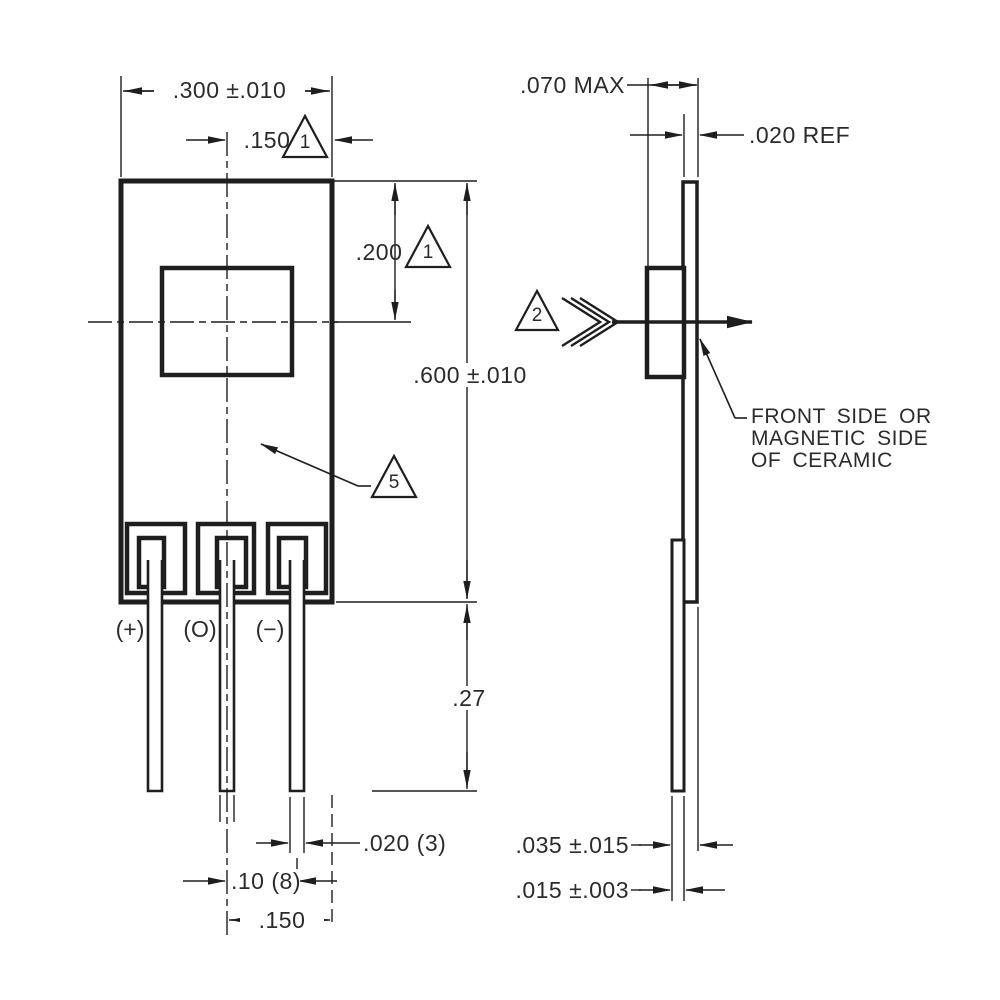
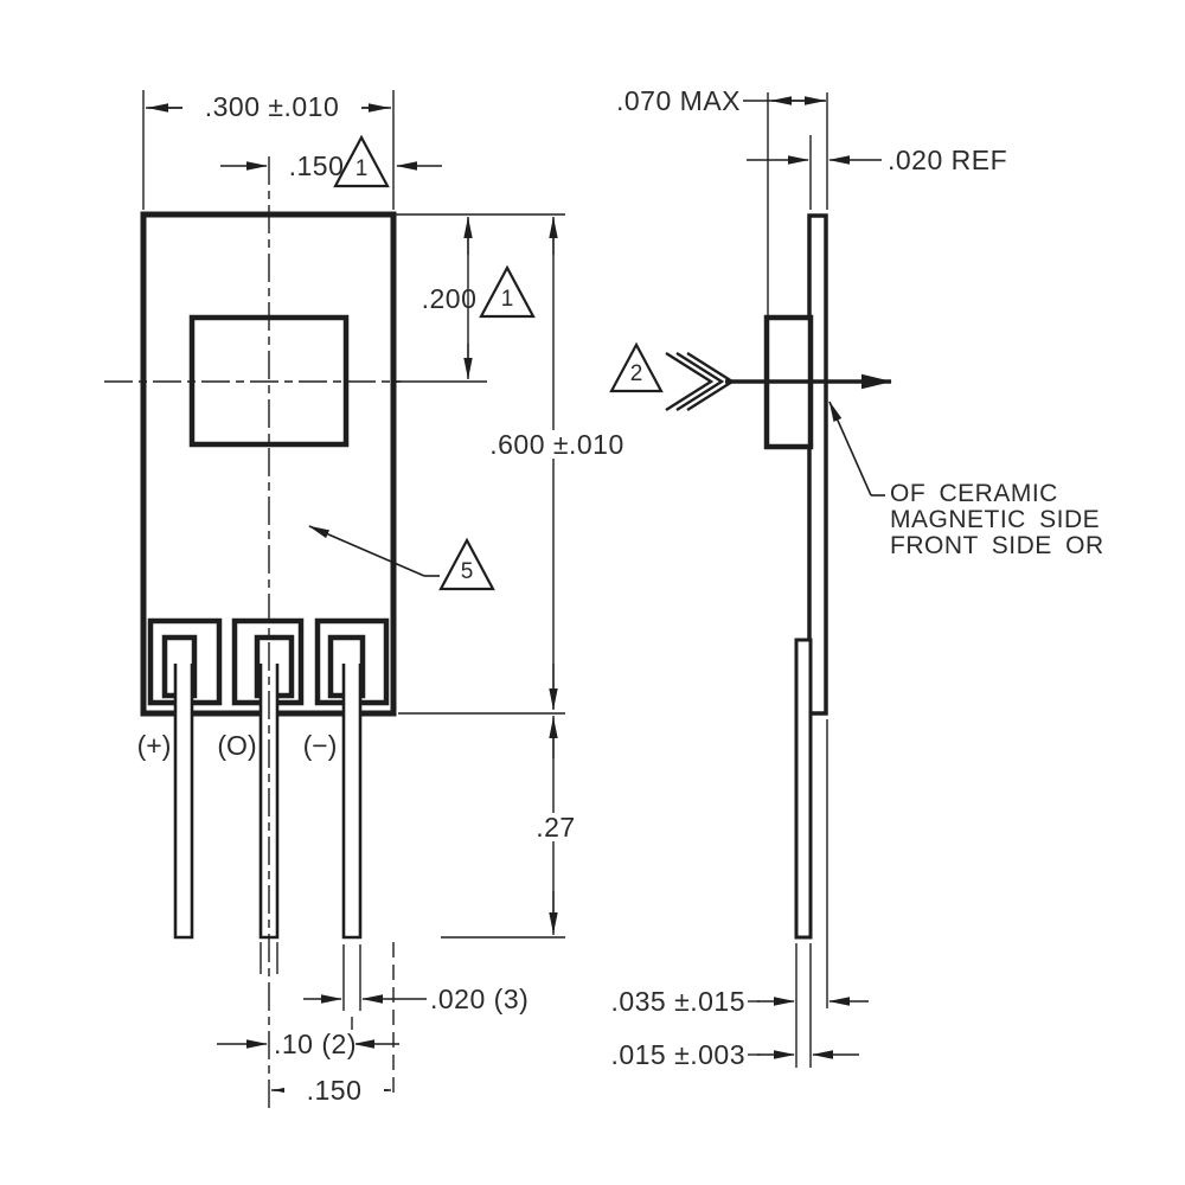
  .300 ±.010
  .150
  .200
  .600 ±.010
  .27
  .020 (3)
- .10 (8)
+ .10 (2)
  .150
  (+)
  (O)
  (−)
  .070 MAX
  .020 REF
  .035 ±.015
  .015 ±.003
- FRONT SIDE OR
+ OF CERAMIC
  MAGNETIC SIDE
- OF CERAMIC
+ FRONT SIDE OR
  1
  1
  2
  5
